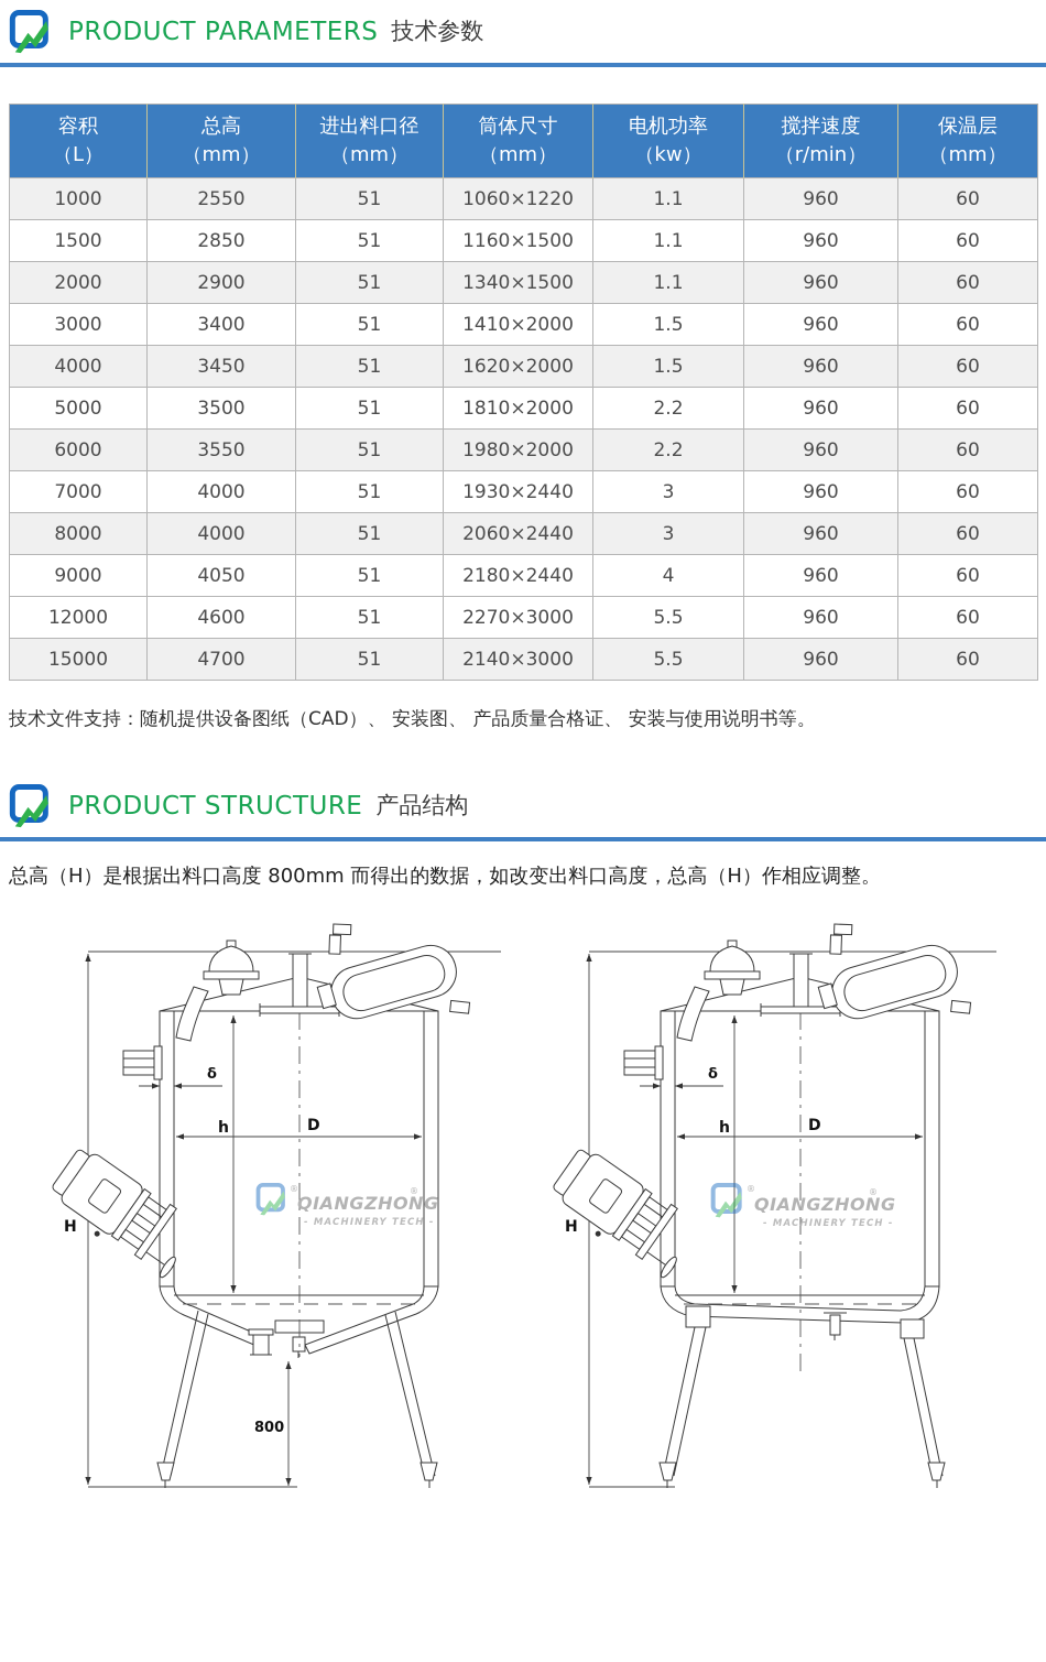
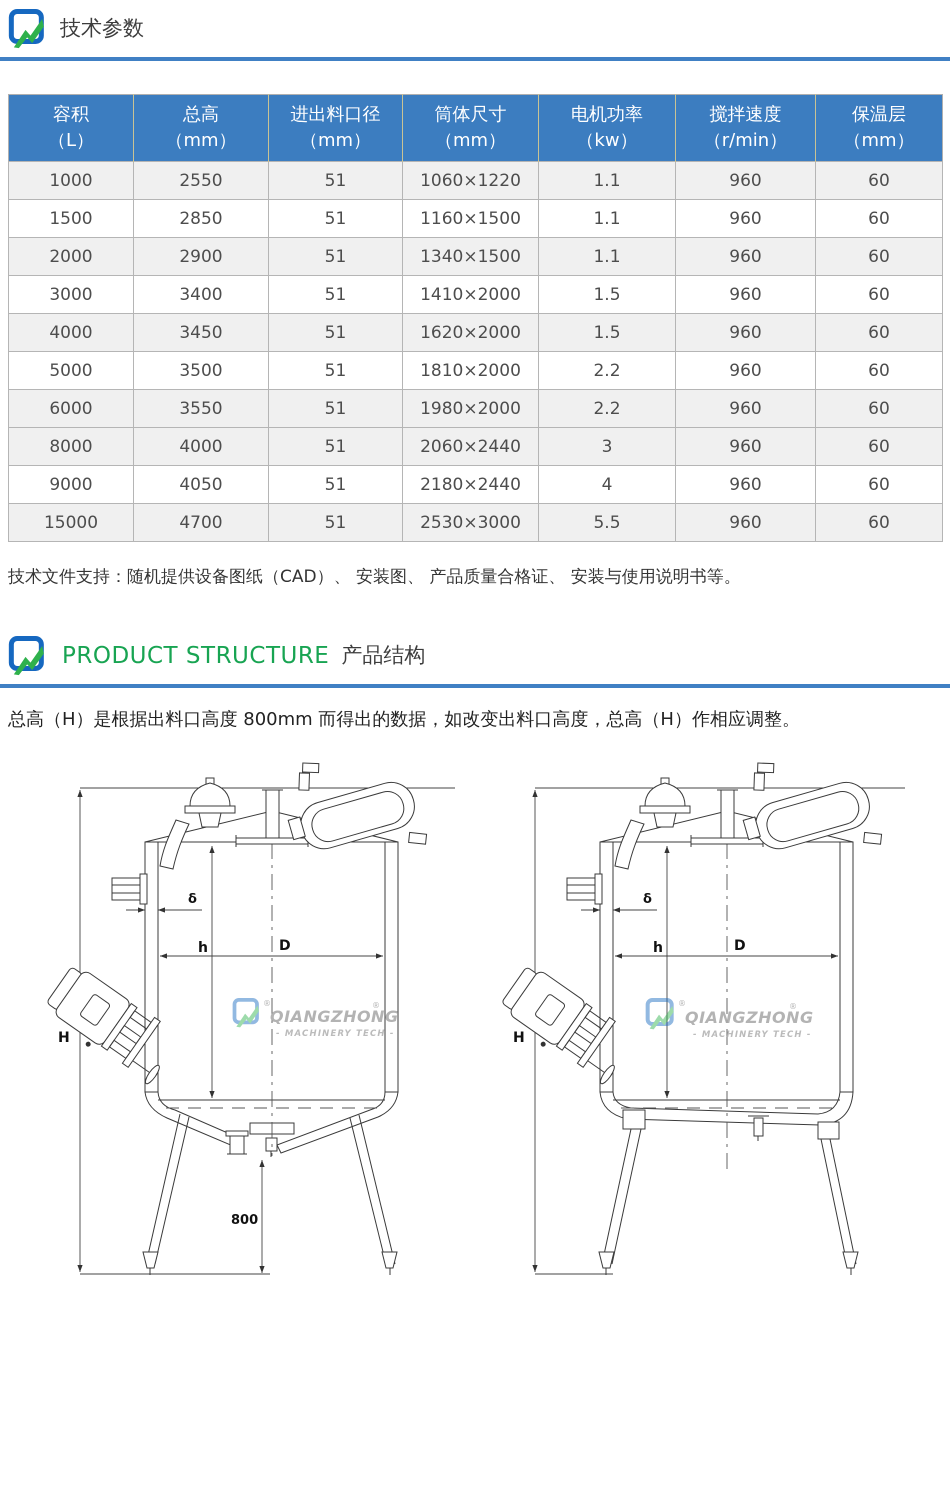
- PRODUCT PARAMETERS
  技术参数
  容积（L）	总高（mm）	进出料口径（mm）	筒体尺寸（mm）	电机功率（kw）	搅拌速度（r/min）	保温层（mm）
  1000	2550	51	1060×1220	1.1	960	60
  1500	2850	51	1160×1500	1.1	960	60
  2000	2900	51	1340×1500	1.1	960	60
  3000	3400	51	1410×2000	1.5	960	60
  4000	3450	51	1620×2000	1.5	960	60
  5000	3500	51	1810×2000	2.2	960	60
  6000	3550	51	1980×2000	2.2	960	60
- 7000	4000	51	1930×2440	3	960	60
  8000	4000	51	2060×2440	3	960	60
  9000	4050	51	2180×2440	4	960	60
- 12000	4600	51	2270×3000	5.5	960	60
- 15000	4700	51	2140×3000	5.5	960	60
+ 15000	4700	51	2530×3000	5.5	960	60
  技术文件支持：随机提供设备图纸（CAD）、 安装图、 产品质量合格证、 安装与使用说明书等。
  PRODUCT STRUCTURE
  产品结构
  总高（H）是根据出料口高度 800mm 而得出的数据，如改变出料口高度，总高（H）作相应调整。
  H
  800
  h
  D
  δ
  ®
  QIANGZHONG
  ®
  - MACHINERY TECH -
  H
  h
  D
  δ
  ®
  QIANGZHONG
  ®
  - MACHINERY TECH -
